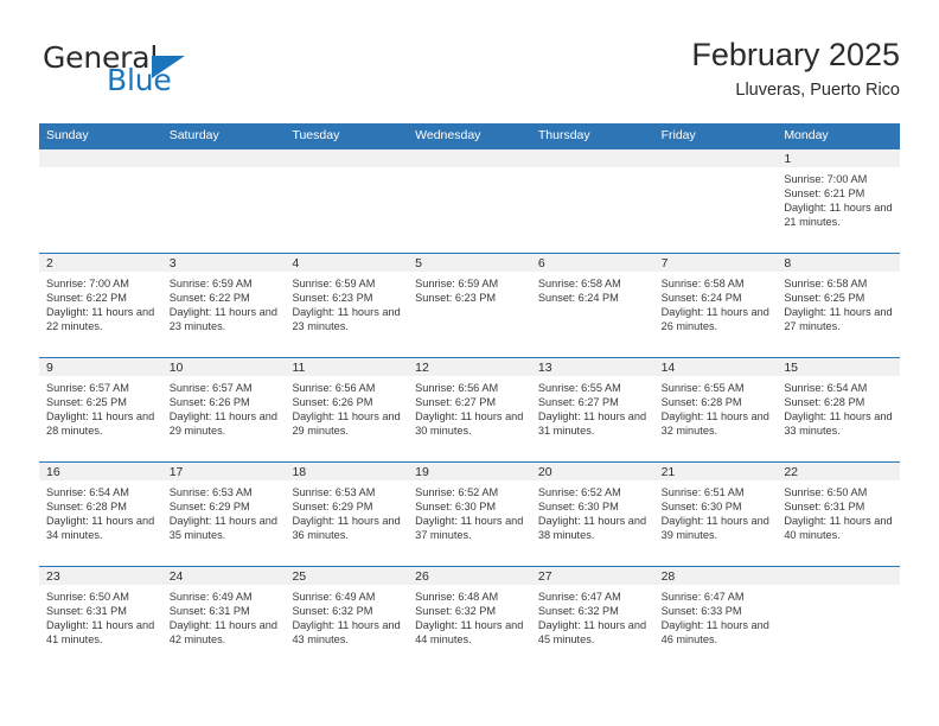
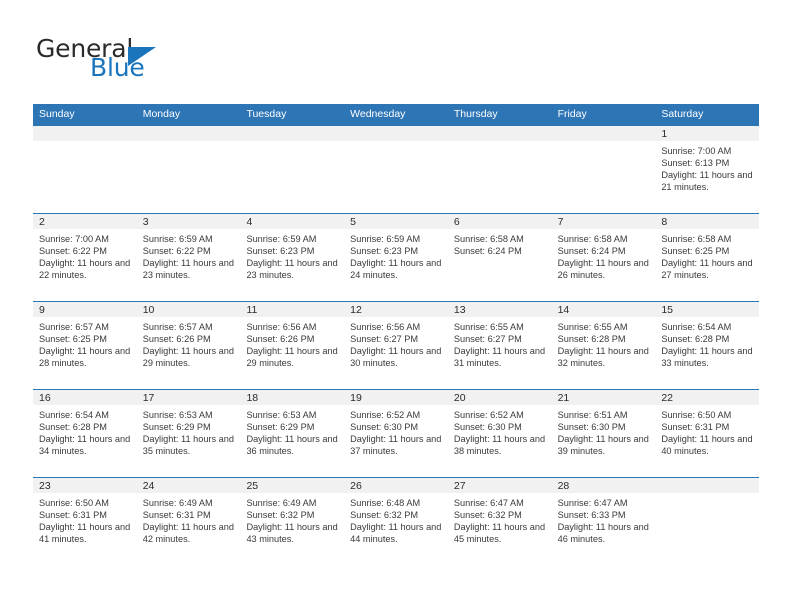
  General
  Blue
- February 2025
- Lluveras, Puerto Rico
  Sunday
- Saturday
+ Monday
  Tuesday
  Wednesday
  Thursday
  Friday
- Monday
+ Saturday
  1
  Sunrise: 7:00 AM
- Sunset: 6:21 PM
+ Sunset: 6:13 PM
  Daylight: 11 hours and 21 minutes.
  2
  Sunrise: 7:00 AM
  Sunset: 6:22 PM
  Daylight: 11 hours and 22 minutes.
  3
  Sunrise: 6:59 AM
  Sunset: 6:22 PM
  Daylight: 11 hours and 23 minutes.
  4
  Sunrise: 6:59 AM
  Sunset: 6:23 PM
  Daylight: 11 hours and 23 minutes.
  5
  Sunrise: 6:59 AM
  Sunset: 6:23 PM
+ Daylight: 11 hours and 24 minutes.
  6
  Sunrise: 6:58 AM
  Sunset: 6:24 PM
  7
  Sunrise: 6:58 AM
  Sunset: 6:24 PM
  Daylight: 11 hours and 26 minutes.
  8
  Sunrise: 6:58 AM
  Sunset: 6:25 PM
  Daylight: 11 hours and 27 minutes.
  9
  Sunrise: 6:57 AM
  Sunset: 6:25 PM
  Daylight: 11 hours and 28 minutes.
  10
  Sunrise: 6:57 AM
  Sunset: 6:26 PM
  Daylight: 11 hours and 29 minutes.
  11
  Sunrise: 6:56 AM
  Sunset: 6:26 PM
  Daylight: 11 hours and 29 minutes.
  12
  Sunrise: 6:56 AM
  Sunset: 6:27 PM
  Daylight: 11 hours and 30 minutes.
  13
  Sunrise: 6:55 AM
  Sunset: 6:27 PM
  Daylight: 11 hours and 31 minutes.
  14
  Sunrise: 6:55 AM
  Sunset: 6:28 PM
  Daylight: 11 hours and 32 minutes.
  15
  Sunrise: 6:54 AM
  Sunset: 6:28 PM
  Daylight: 11 hours and 33 minutes.
  16
  Sunrise: 6:54 AM
  Sunset: 6:28 PM
  Daylight: 11 hours and 34 minutes.
  17
  Sunrise: 6:53 AM
  Sunset: 6:29 PM
  Daylight: 11 hours and 35 minutes.
  18
  Sunrise: 6:53 AM
  Sunset: 6:29 PM
  Daylight: 11 hours and 36 minutes.
  19
  Sunrise: 6:52 AM
  Sunset: 6:30 PM
  Daylight: 11 hours and 37 minutes.
  20
  Sunrise: 6:52 AM
  Sunset: 6:30 PM
  Daylight: 11 hours and 38 minutes.
  21
  Sunrise: 6:51 AM
  Sunset: 6:30 PM
  Daylight: 11 hours and 39 minutes.
  22
  Sunrise: 6:50 AM
  Sunset: 6:31 PM
  Daylight: 11 hours and 40 minutes.
  23
  Sunrise: 6:50 AM
  Sunset: 6:31 PM
  Daylight: 11 hours and 41 minutes.
  24
  Sunrise: 6:49 AM
  Sunset: 6:31 PM
  Daylight: 11 hours and 42 minutes.
  25
  Sunrise: 6:49 AM
  Sunset: 6:32 PM
  Daylight: 11 hours and 43 minutes.
  26
  Sunrise: 6:48 AM
  Sunset: 6:32 PM
  Daylight: 11 hours and 44 minutes.
  27
  Sunrise: 6:47 AM
  Sunset: 6:32 PM
  Daylight: 11 hours and 45 minutes.
  28
  Sunrise: 6:47 AM
  Sunset: 6:33 PM
  Daylight: 11 hours and 46 minutes.
